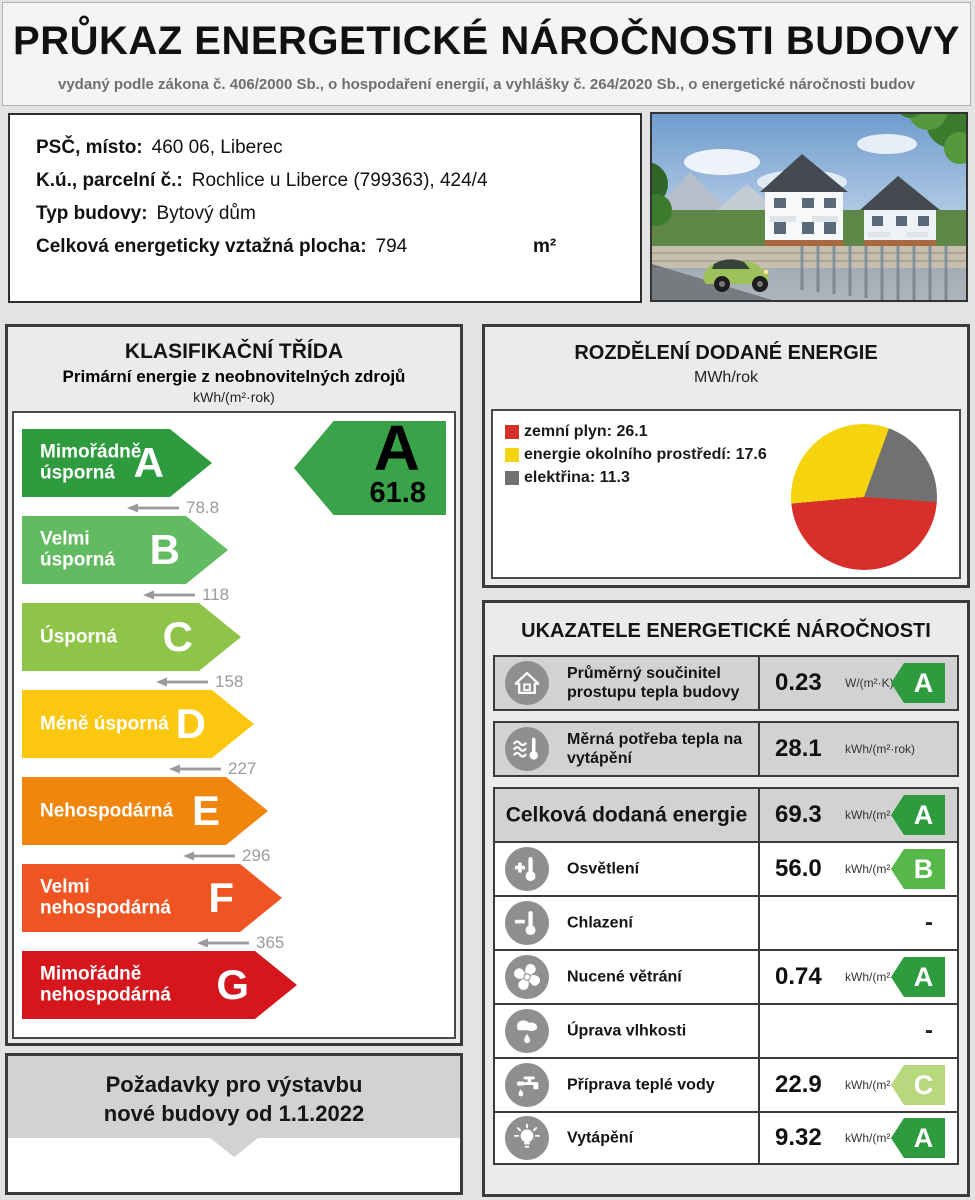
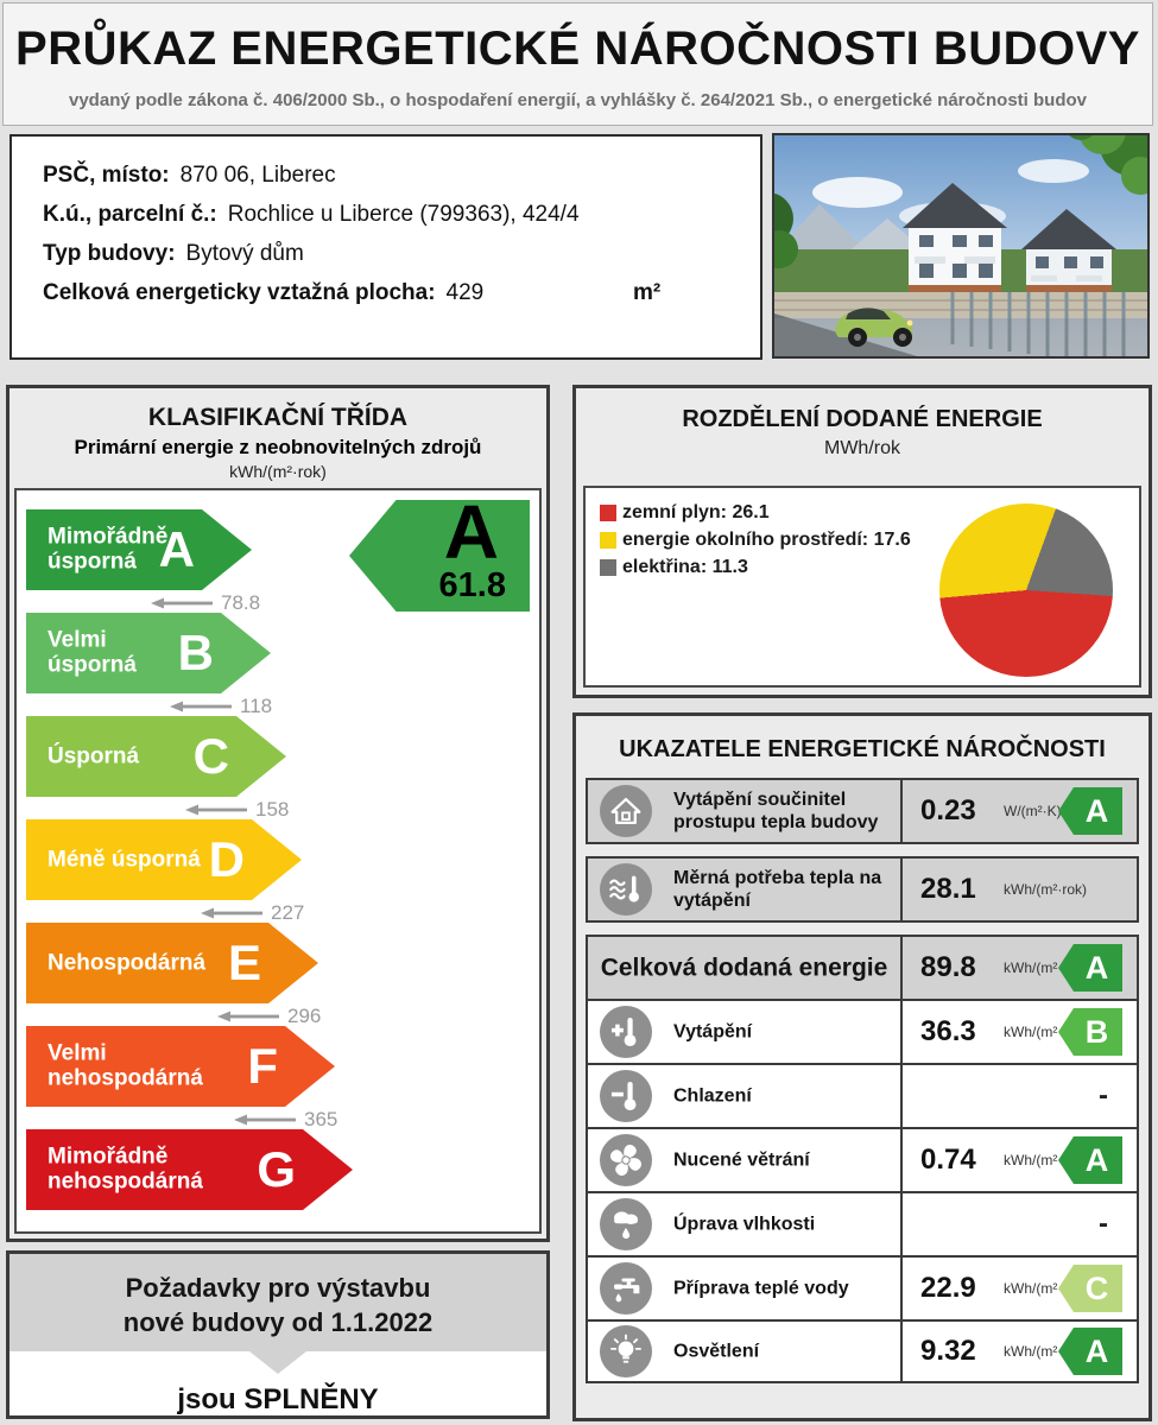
  PRŮKAZ ENERGETICKÉ NÁROČNOSTI BUDOVY
- vydaný podle zákona č. 406/2000 Sb., o hospodaření energií, a vyhlášky č. 264/2020 Sb., o energetické náročnosti budov
+ vydaný podle zákona č. 406/2000 Sb., o hospodaření energií, a vyhlášky č. 264/2021 Sb., o energetické náročnosti budov
- PSČ, místo: 460 06, Liberec
+ PSČ, místo: 870 06, Liberec
  K.ú., parcelní č.: Rochlice u Liberce (799363), 424/4
  Typ budovy: Bytový dům
- Celková energeticky vztažná plocha: 794
+ Celková energeticky vztažná plocha: 429
  m²
  KLASIFIKAČNÍ TŘÍDA
  Primární energie z neobnovitelných zdrojů
  kWh/(m²·rok)
  Mimořádně úsporná
  A
  78.8
  Velmi úsporná
  B
  118
  Úsporná
  C
  158
  Méně úsporná
  D
  227
  Nehospodárná
  E
  296
  Velmi nehospodárná
  F
  365
  Mimořádně nehospodárná
  G
  A
  61.8
  Požadavky pro výstavbu
  nové budovy od 1.1.2022
+ jsou SPLNĚNY
  ROZDĚLENÍ DODANÉ ENERGIE
  MWh/rok
  zemní plyn: 26.1
  energie okolního prostředí: 17.6
  elektřina: 11.3
  UKAZATELE ENERGETICKÉ NÁROČNOSTI
- Průměrný součinitel prostupu tepla budovy
+ Vytápění součinitel prostupu tepla budovy
  0.23
  W/(m²·K
  A
  Měrná potřeba tepla na vytápění
  28.1
  kWh/(m²·rok)
  Celková dodaná energie
- 69.3
+ 89.8
  A
- Osvětlení
+ Vytápění
- 56.0
+ 36.3
  B
  Chlazení
  -
  Nucené větrání
  0.74
  A
  Úprava vlhkosti
  -
  Příprava teplé vody
  22.9
  C
- Vytápění
+ Osvětlení
  9.32
  A
